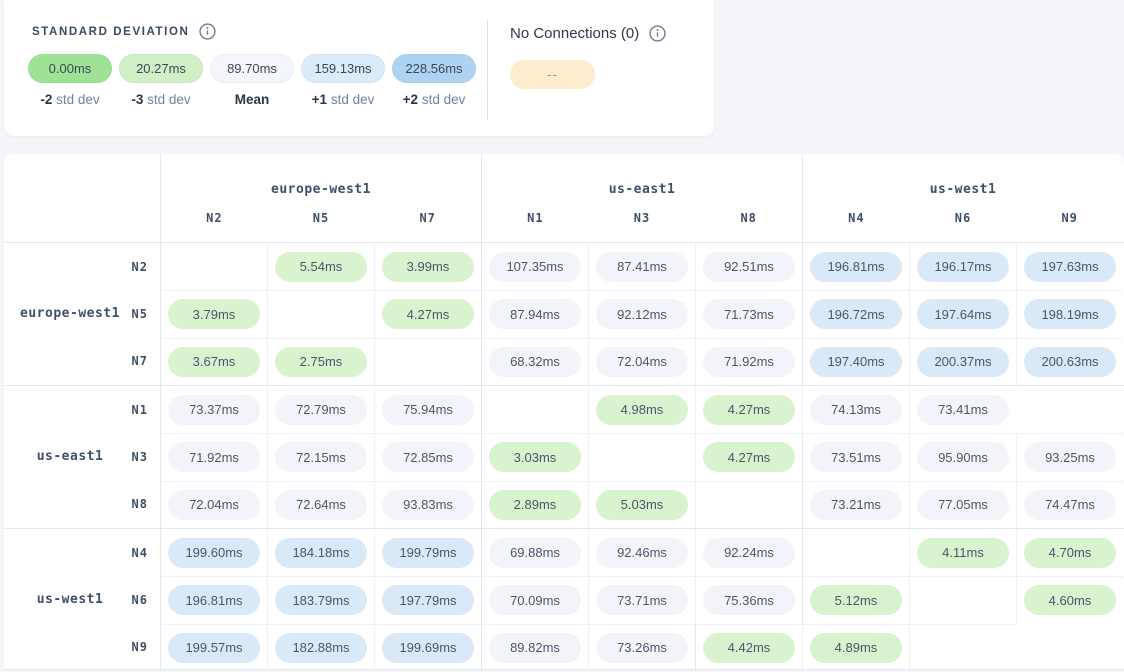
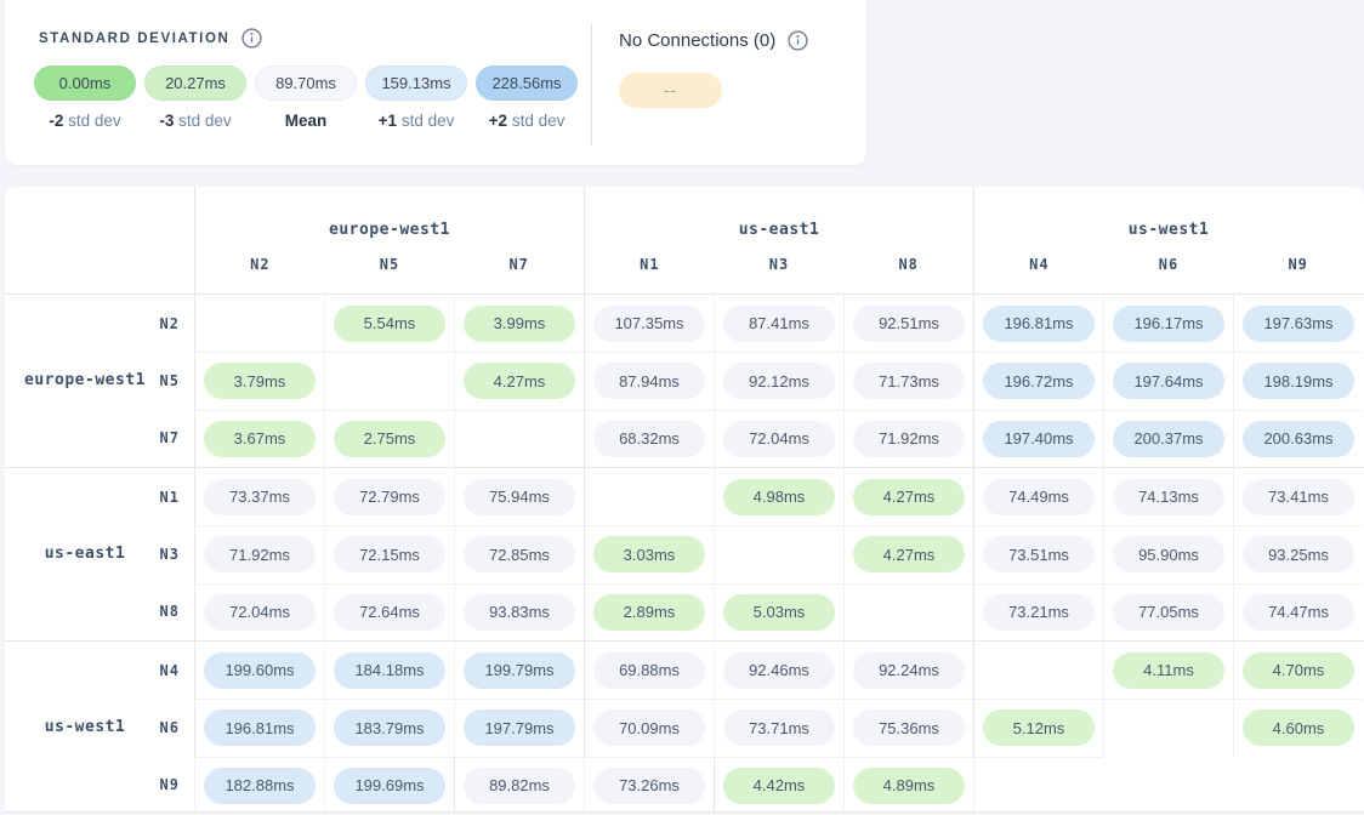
  STANDARD DEVIATION
  0.00ms
  20.27ms
  89.70ms
  159.13ms
  228.56ms
  -2 std dev
  -3 std dev
  Mean
  +1 std dev
  +2 std dev
  No Connections (0)
  --
  europe-west1
  N2
  N5
  N7
  us-east1
  N1
  N3
  N8
  us-west1
  N4
  N6
  N9
  europe-west1
  N2
  5.54ms
  3.99ms
  107.35ms
  87.41ms
  92.51ms
  196.81ms
  196.17ms
  197.63ms
  N5
  3.79ms
  4.27ms
  87.94ms
  92.12ms
  71.73ms
  196.72ms
  197.64ms
  198.19ms
  N7
  3.67ms
  2.75ms
  68.32ms
  72.04ms
  71.92ms
  197.40ms
  200.37ms
  200.63ms
  us-east1
  N1
  73.37ms
  72.79ms
  75.94ms
  4.98ms
  4.27ms
+ 74.49ms
  74.13ms
  73.41ms
  N3
  71.92ms
  72.15ms
  72.85ms
  3.03ms
  4.27ms
  73.51ms
  95.90ms
  93.25ms
  N8
  72.04ms
  72.64ms
  93.83ms
  2.89ms
  5.03ms
  73.21ms
  77.05ms
  74.47ms
  us-west1
  N4
  199.60ms
  184.18ms
  199.79ms
  69.88ms
  92.46ms
  92.24ms
  4.11ms
  4.70ms
  N6
  196.81ms
  183.79ms
  197.79ms
  70.09ms
  73.71ms
  75.36ms
  5.12ms
  4.60ms
  N9
- 199.57ms
  182.88ms
  199.69ms
  89.82ms
  73.26ms
  4.42ms
  4.89ms
